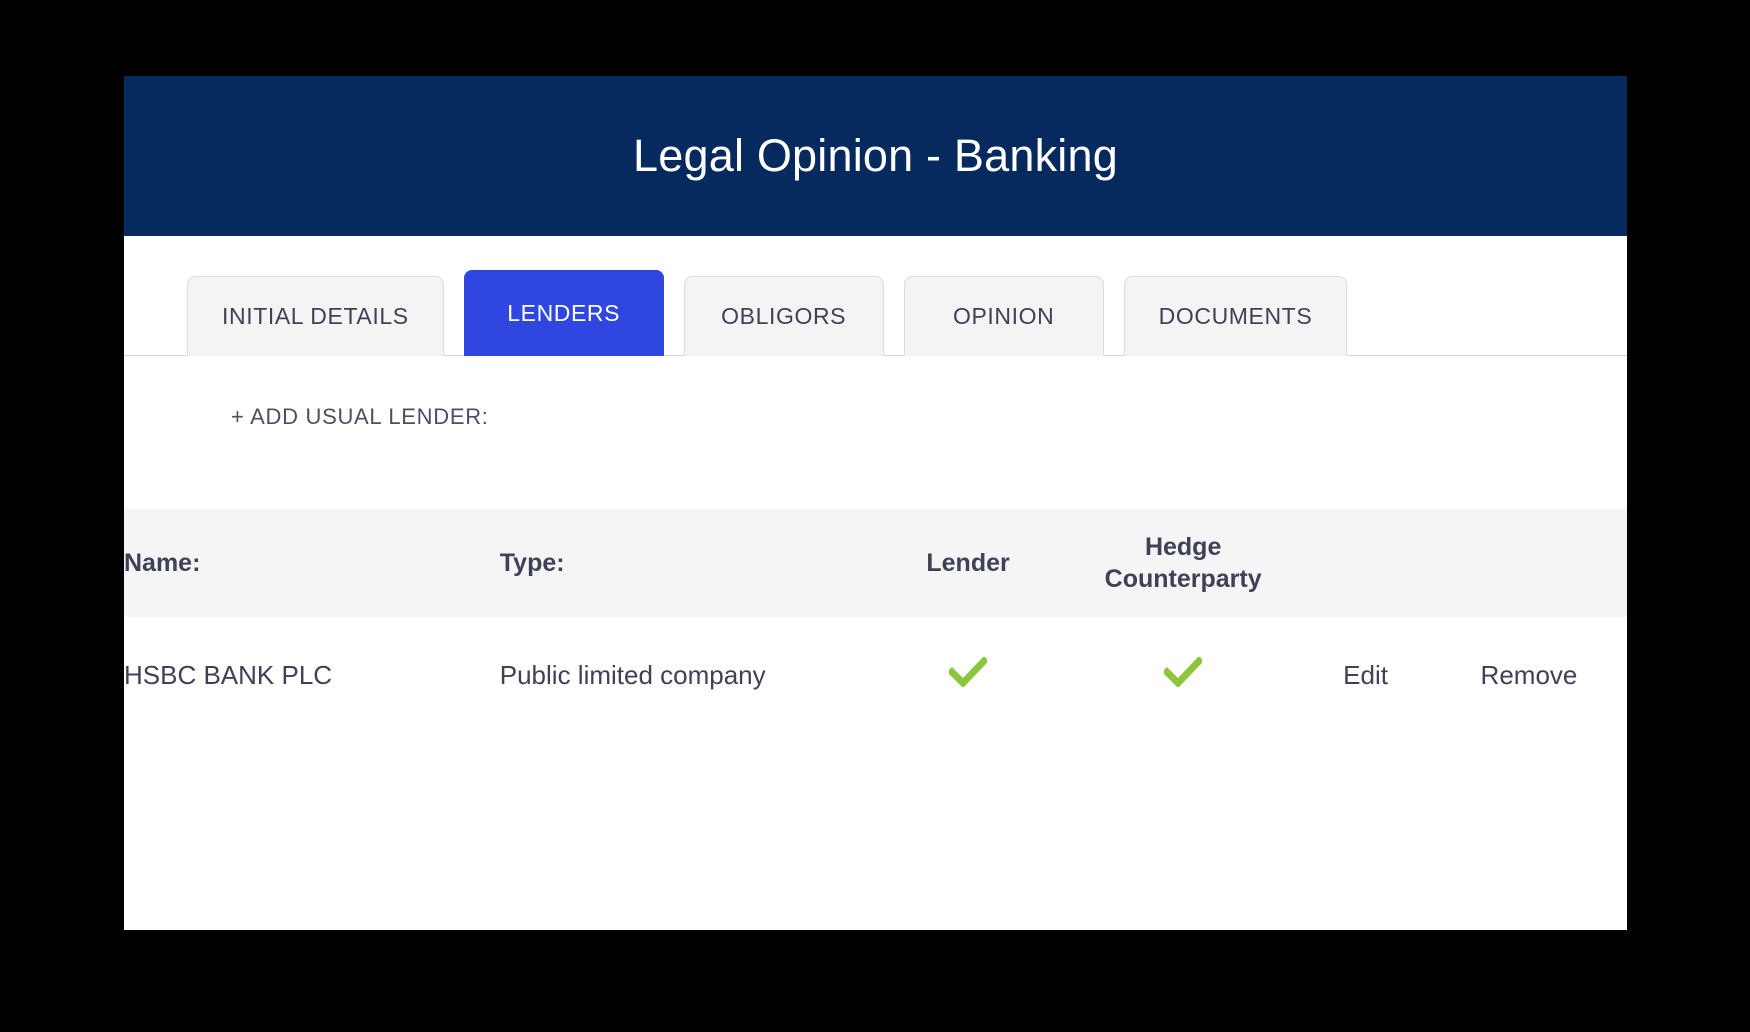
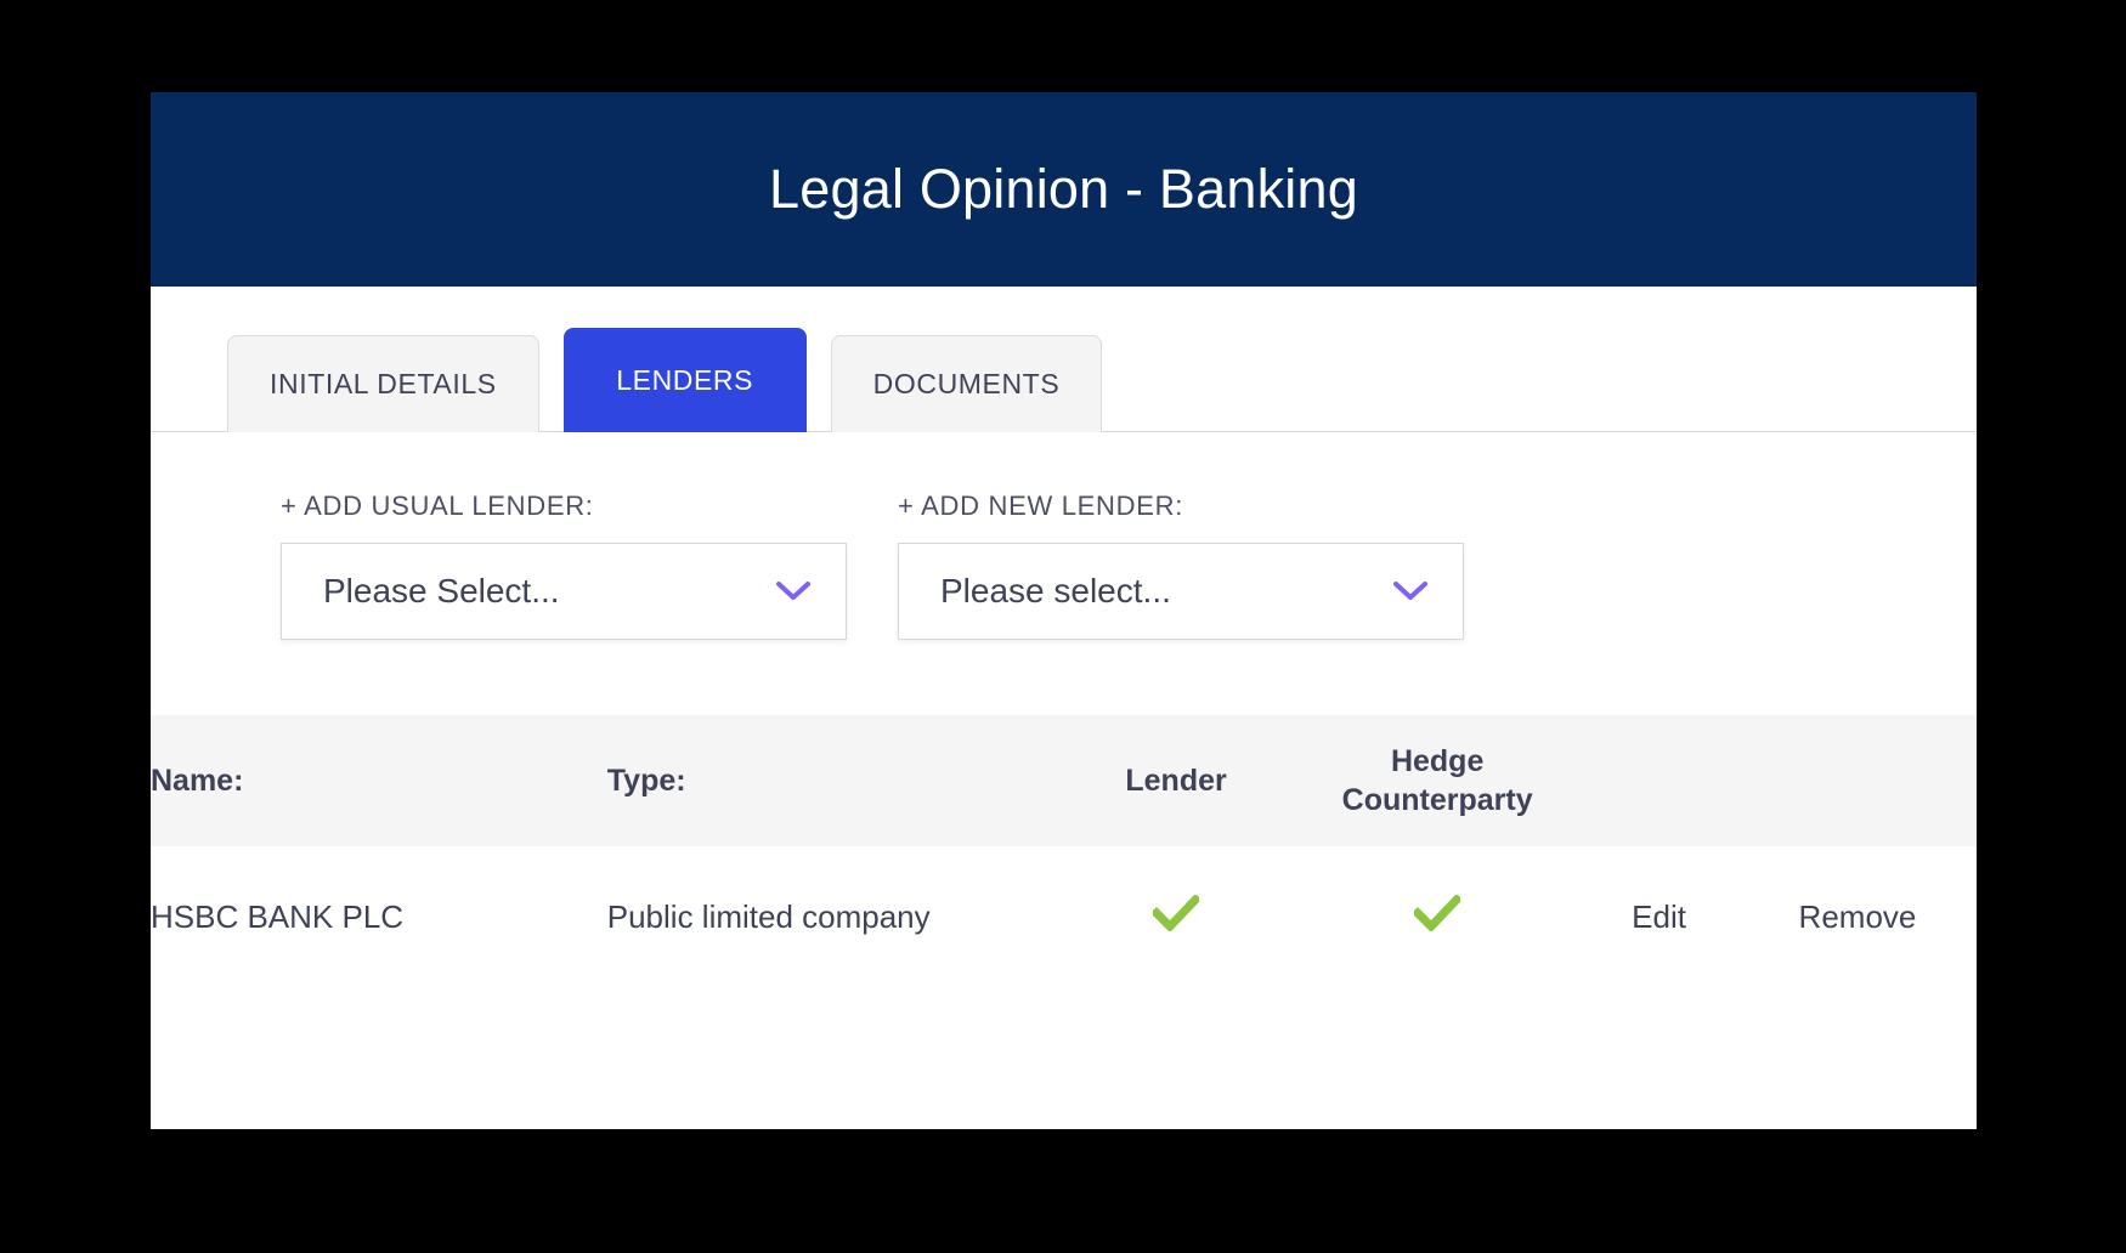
  Legal Opinion - Banking
  INITIAL DETAILS
  LENDERS
- OBLIGORS
- OPINION
  DOCUMENTS
  + ADD USUAL LENDER:
+ Please Select...
+ + ADD NEW LENDER:
+ Please select...
  Name:	Type:	Lender	Hedge Counterparty
  HSBC BANK PLC	Public limited company			Edit	Remove
